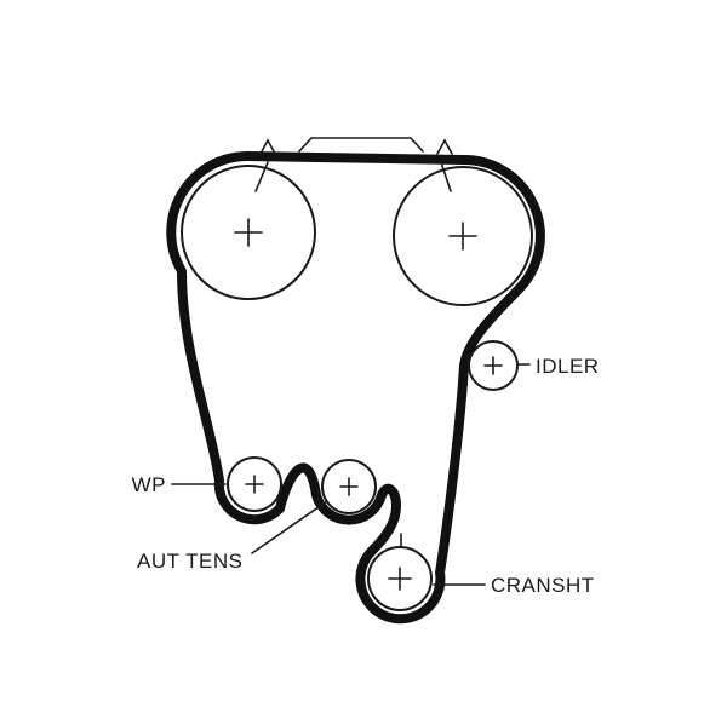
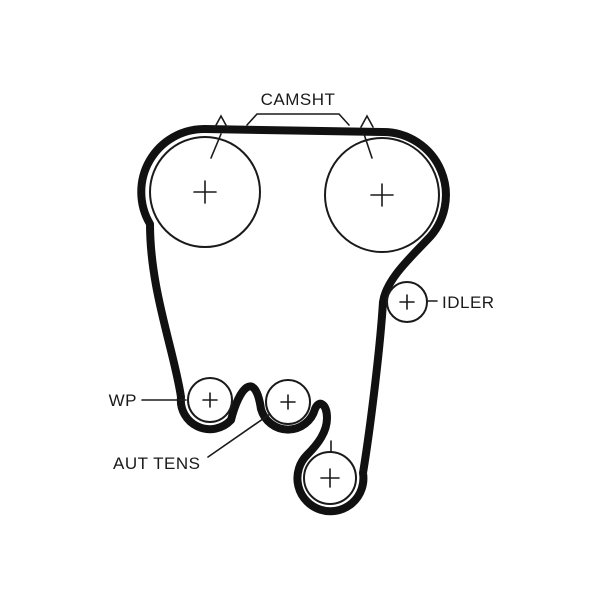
+ CAMSHT
  IDLER
  WP
  AUT TENS
- CRANSHT
